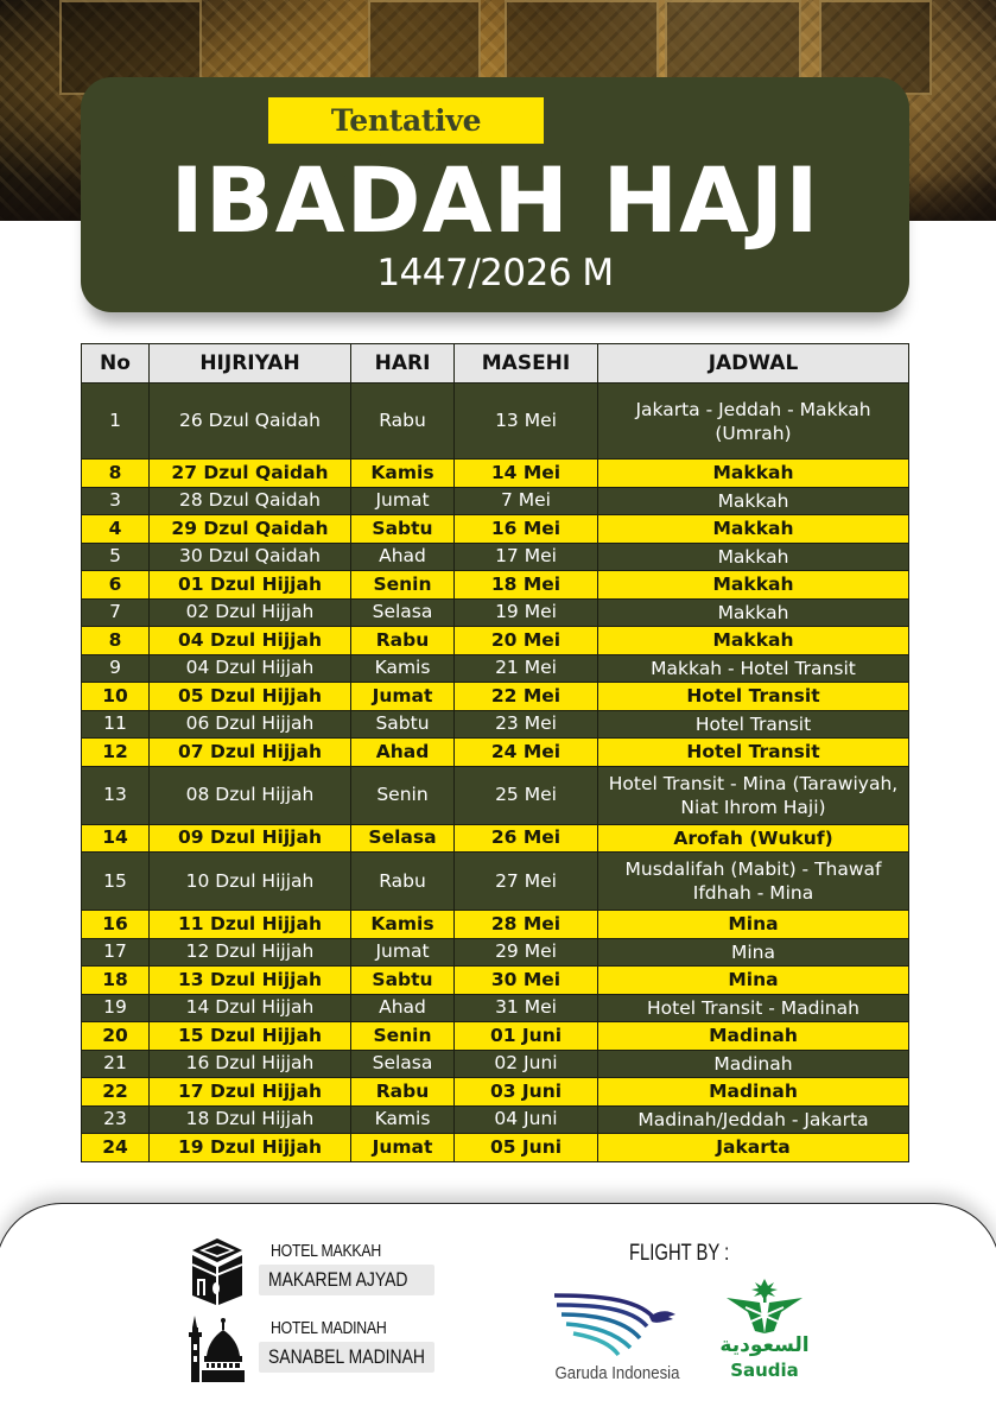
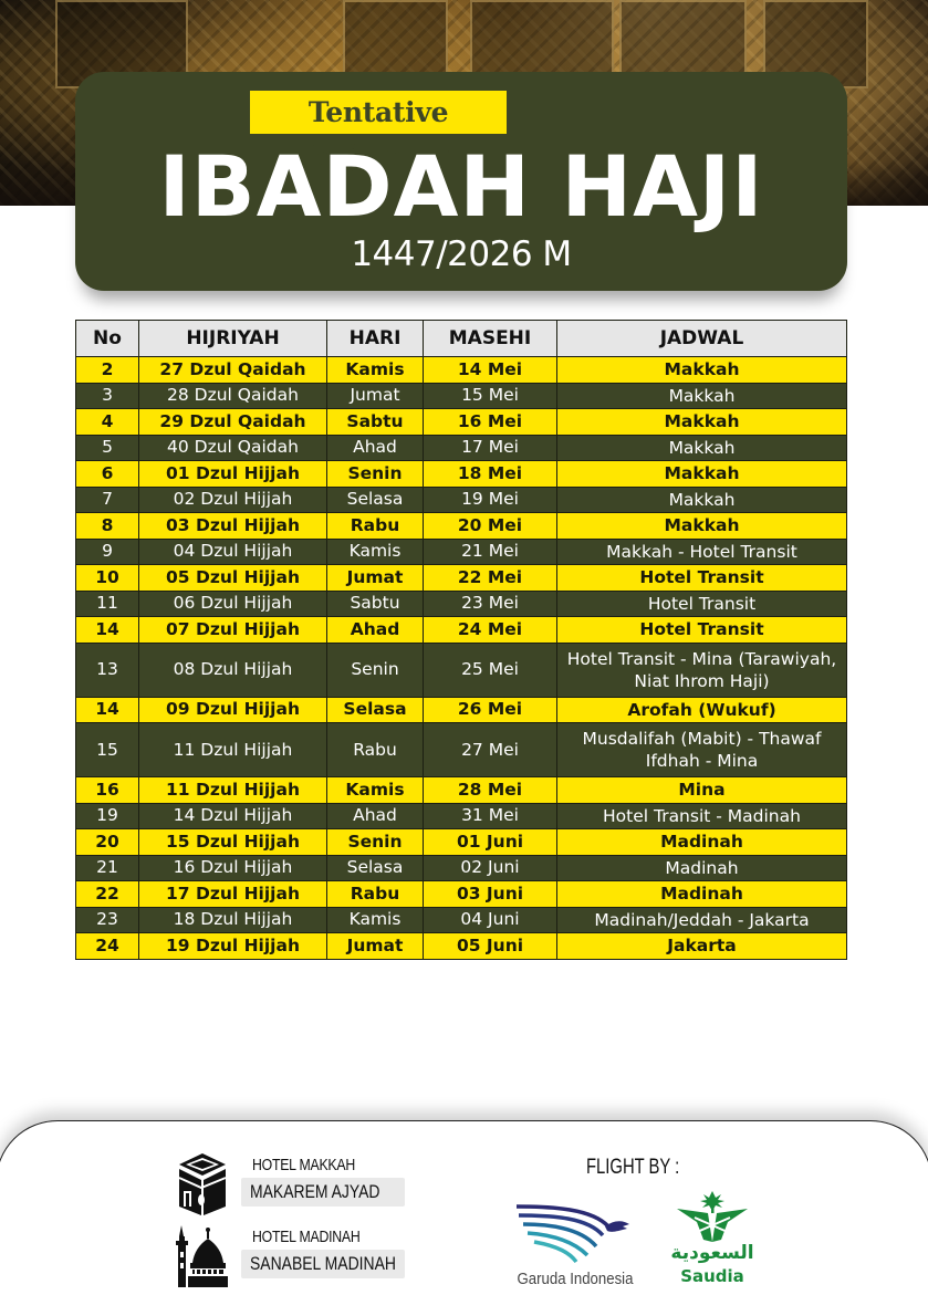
  Tentative Perjalanan
  IBADAH HAJI
  1447/2026 M
  No	HIJRIYAH	HARI	MASEHI	JADWAL
- 1	26 Dzul Qaidah	Rabu	13 Mei	Jakarta - Jeddah - Makkah (Umrah)
- 8	27 Dzul Qaidah	Kamis	14 Mei	Makkah
+ 2	27 Dzul Qaidah	Kamis	14 Mei	Makkah
- 3	28 Dzul Qaidah	Jumat	7 Mei	Makkah
+ 3	28 Dzul Qaidah	Jumat	15 Mei	Makkah
  4	29 Dzul Qaidah	Sabtu	16 Mei	Makkah
- 5	30 Dzul Qaidah	Ahad	17 Mei	Makkah
+ 5	40 Dzul Qaidah	Ahad	17 Mei	Makkah
  6	01 Dzul Hijjah	Senin	18 Mei	Makkah
  7	02 Dzul Hijjah	Selasa	19 Mei	Makkah
- 8	04 Dzul Hijjah	Rabu	20 Mei	Makkah
+ 8	03 Dzul Hijjah	Rabu	20 Mei	Makkah
  9	04 Dzul Hijjah	Kamis	21 Mei	Makkah - Hotel Transit
  10	05 Dzul Hijjah	Jumat	22 Mei	Hotel Transit
  11	06 Dzul Hijjah	Sabtu	23 Mei	Hotel Transit
- 12	07 Dzul Hijjah	Ahad	24 Mei	Hotel Transit
+ 14	07 Dzul Hijjah	Ahad	24 Mei	Hotel Transit
  13	08 Dzul Hijjah	Senin	25 Mei	Hotel Transit - Mina (Tarawiyah, Niat Ihrom Haji)
  14	09 Dzul Hijjah	Selasa	26 Mei	Arofah (Wukuf)
- 15	10 Dzul Hijjah	Rabu	27 Mei	Musdalifah (Mabit) - Thawaf Ifdhah - Mina
+ 15	11 Dzul Hijjah	Rabu	27 Mei	Musdalifah (Mabit) - Thawaf Ifdhah - Mina
  16	11 Dzul Hijjah	Kamis	28 Mei	Mina
- 17	12 Dzul Hijjah	Jumat	29 Mei	Mina
- 18	13 Dzul Hijjah	Sabtu	30 Mei	Mina
  19	14 Dzul Hijjah	Ahad	31 Mei	Hotel Transit - Madinah
  20	15 Dzul Hijjah	Senin	01 Juni	Madinah
  21	16 Dzul Hijjah	Selasa	02 Juni	Madinah
  22	17 Dzul Hijjah	Rabu	03 Juni	Madinah
  23	18 Dzul Hijjah	Kamis	04 Juni	Madinah/Jeddah - Jakarta
  24	19 Dzul Hijjah	Jumat	05 Juni	Jakarta
  HOTEL MAKKAH
  MAKAREM AJYAD
  HOTEL MADINAH
  SANABEL MADINAH
  FLIGHT BY :
  Garuda Indonesia
  السعودية
  Saudia
